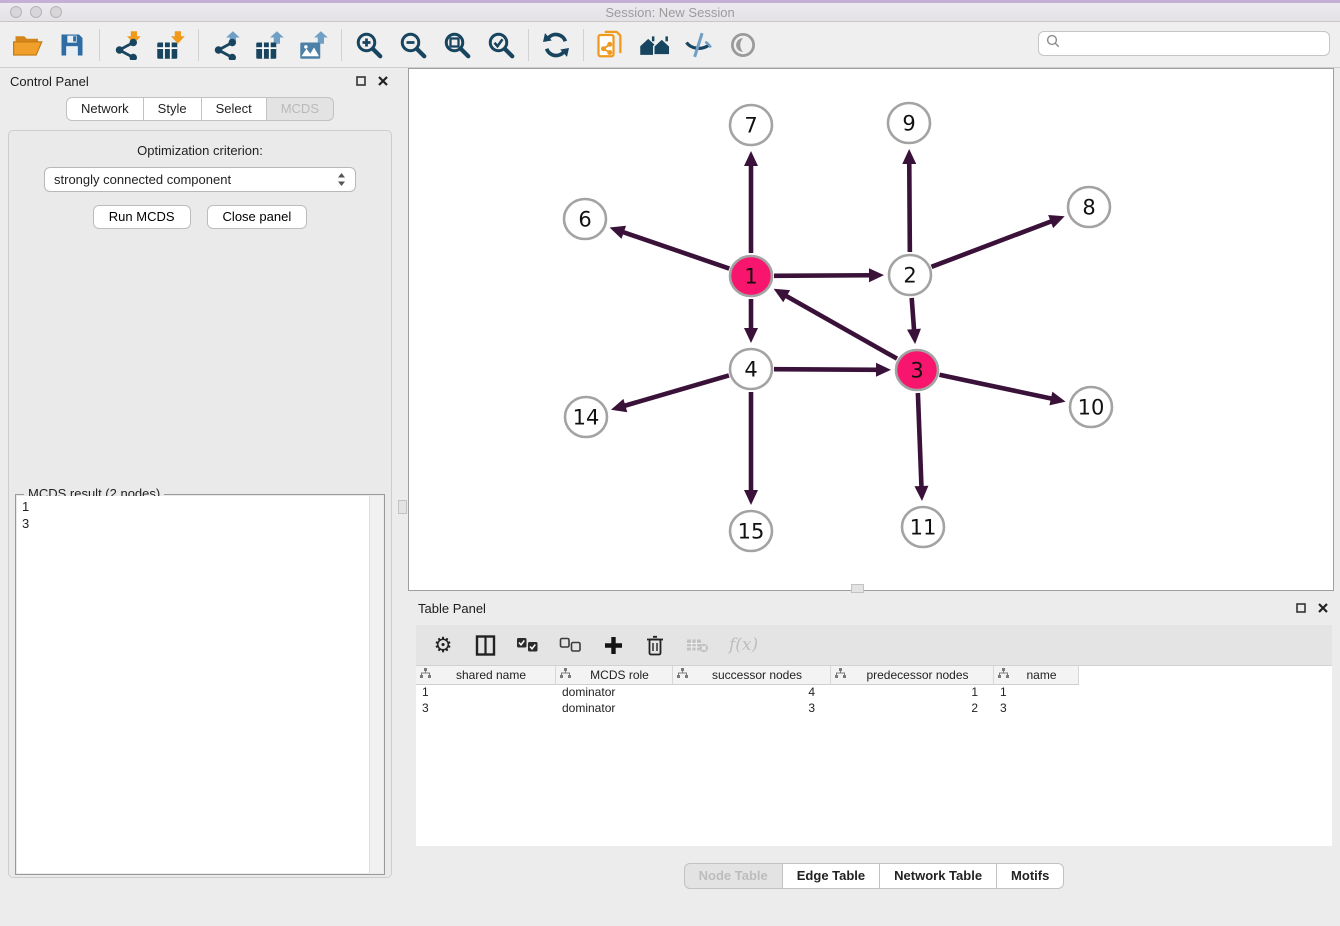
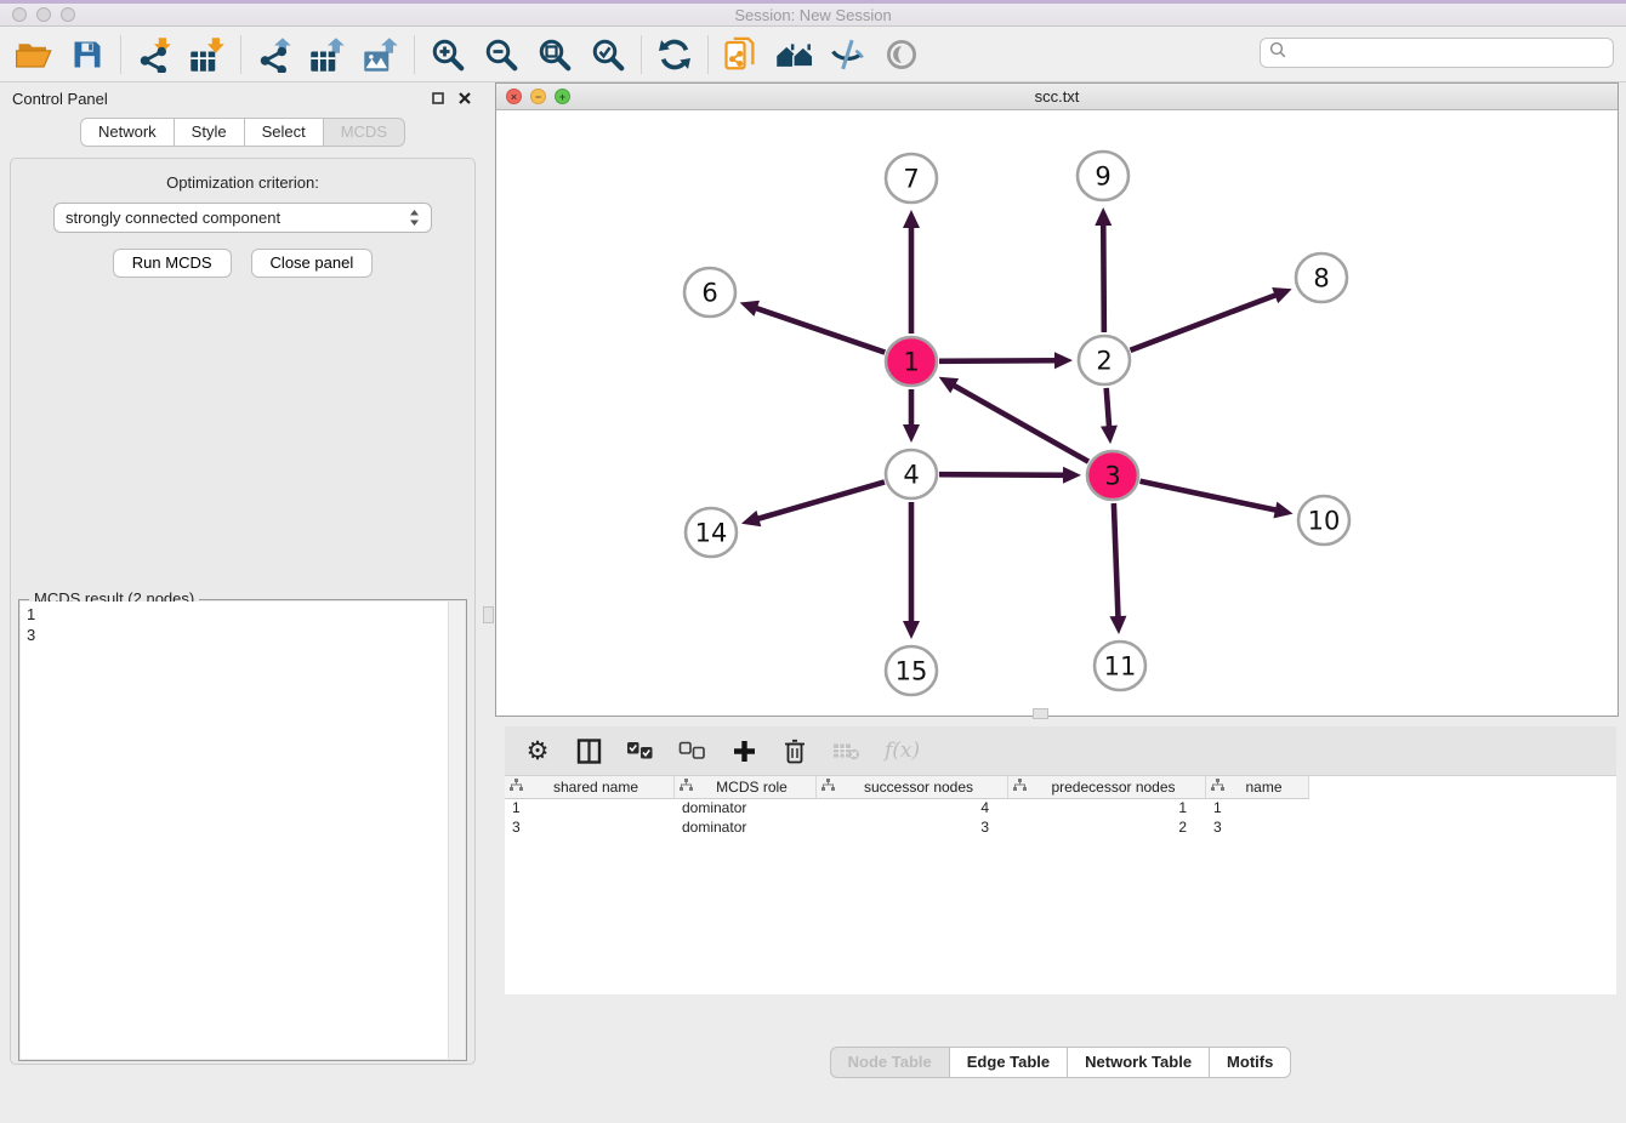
  Session: New Session
  Control Panel
  Network
  Style
  Select
  MCDS
  Optimization criterion:
  strongly connected component
  Run MCDS
  Close panel
  MCDS result (2 nodes)
  1
  3
+ scc.txt
  7
  9
  6
  8
  1
  2
  4
  3
  14
  10
  15
  11
- Table Panel
  ⚙
  f(x)
  shared name
  MCDS role
  successor nodes
  predecessor nodes
  name
  1
  dominator
  4
  1
  1
  3
  dominator
  3
  2
  3
  Node Table
  Edge Table
  Network Table
  Motifs
